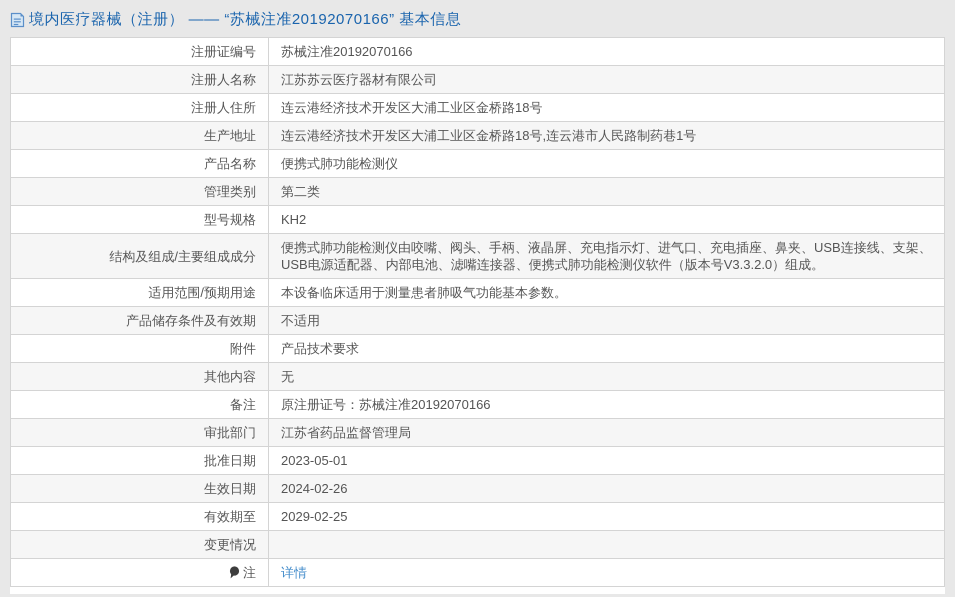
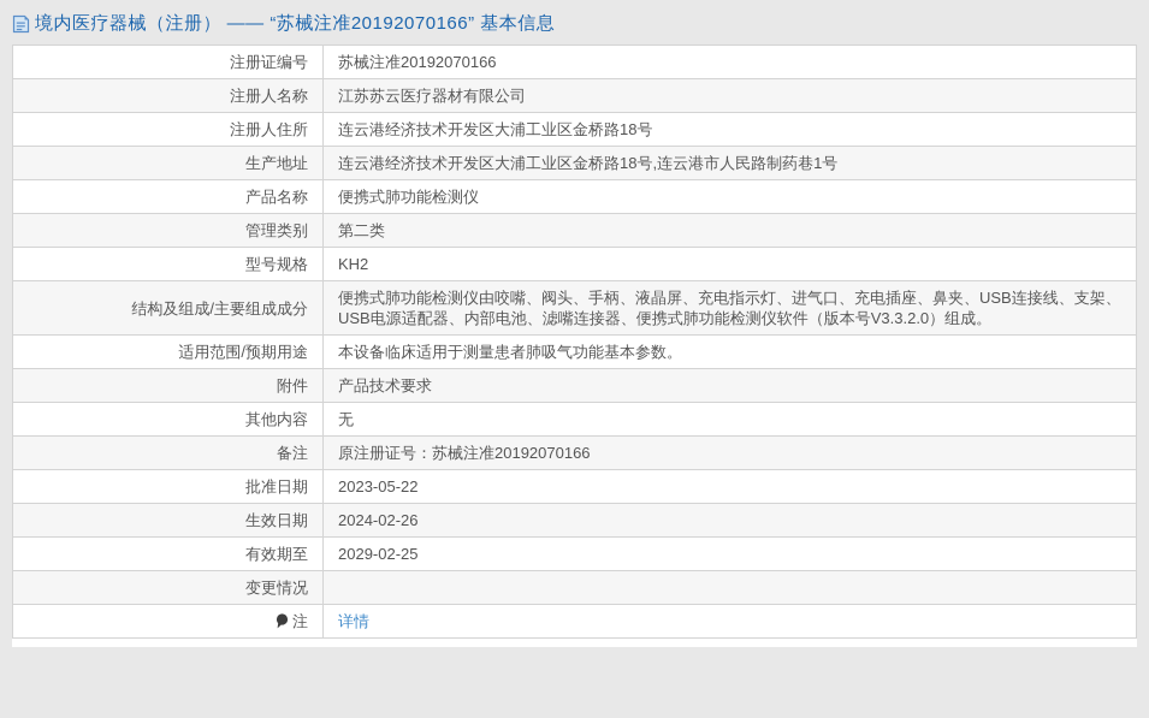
  境内医疗器械（注册） —— “苏械注准20192070166” 基本信息
  注册证编号	苏械注准20192070166
  注册人名称	江苏苏云医疗器材有限公司
  注册人住所	连云港经济技术开发区大浦工业区金桥路18号
  生产地址	连云港经济技术开发区大浦工业区金桥路18号,连云港市人民路制药巷1号
  产品名称	便携式肺功能检测仪
  管理类别	第二类
  型号规格	KH2
  结构及组成/主要组成成分	便携式肺功能检测仪由咬嘴、阀头、手柄、液晶屏、充电指示灯、进气口、充电插座、鼻夹、USB连接线、支架、USB电源适配器、内部电池、滤嘴连接器、便携式肺功能检测仪软件（版本号V3.3.2.0）组成。
  适用范围/预期用途	本设备临床适用于测量患者肺吸气功能基本参数。
- 产品储存条件及有效期	不适用
  附件	产品技术要求
  其他内容	无
  备注	原注册证号：苏械注准20192070166
- 审批部门	江苏省药品监督管理局
- 批准日期	2023-05-01
+ 批准日期	2023-05-22
  生效日期	2024-02-26
  有效期至	2029-02-25
  变更情况
  注	详情
